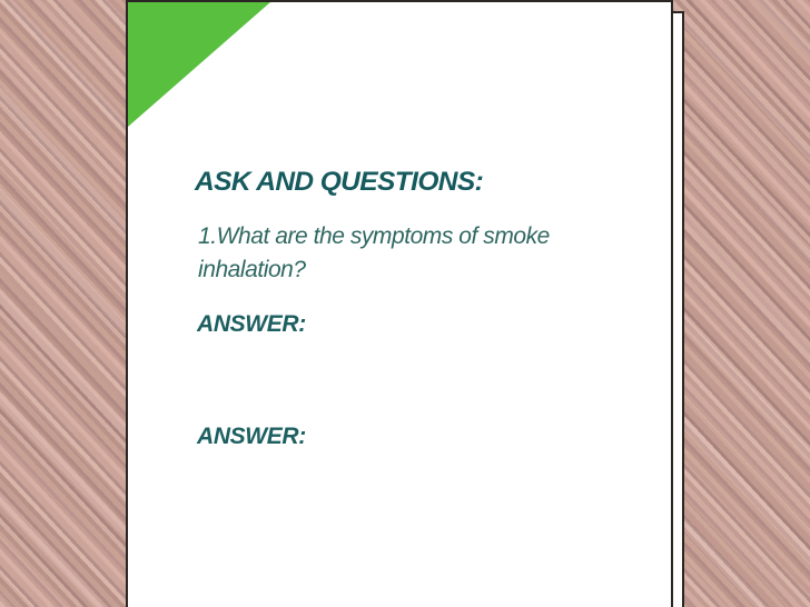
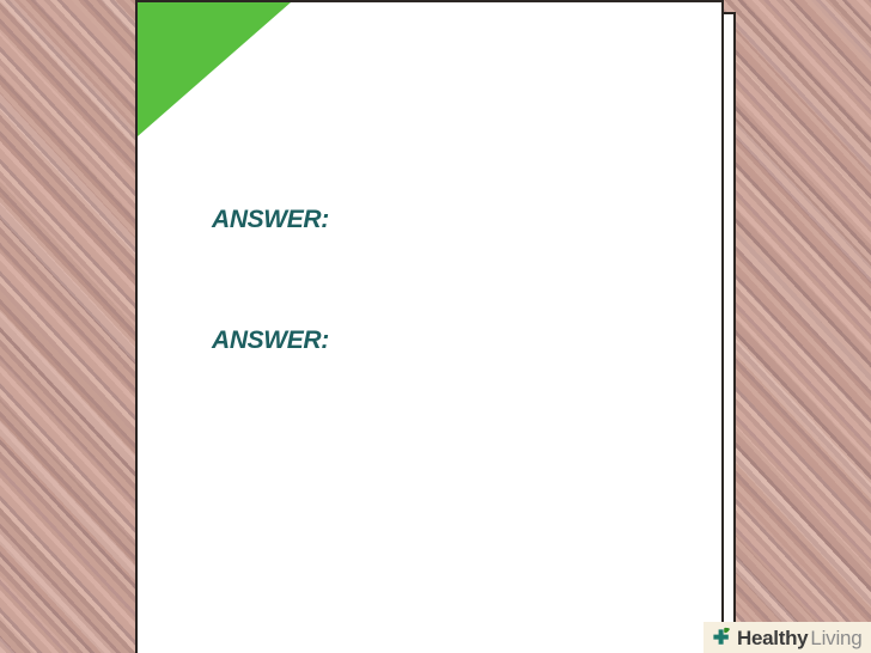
- ASK AND QUESTIONS:
- 1.What are the symptoms of smoke inhalation?
  ANSWER:
  ANSWER:
+ HealthyLiving
